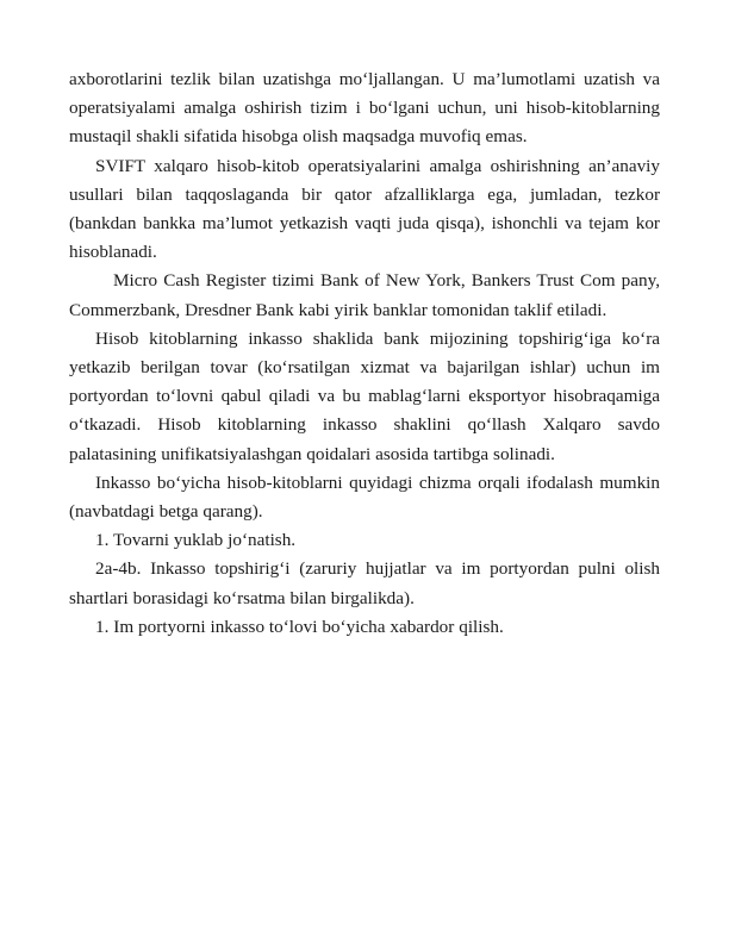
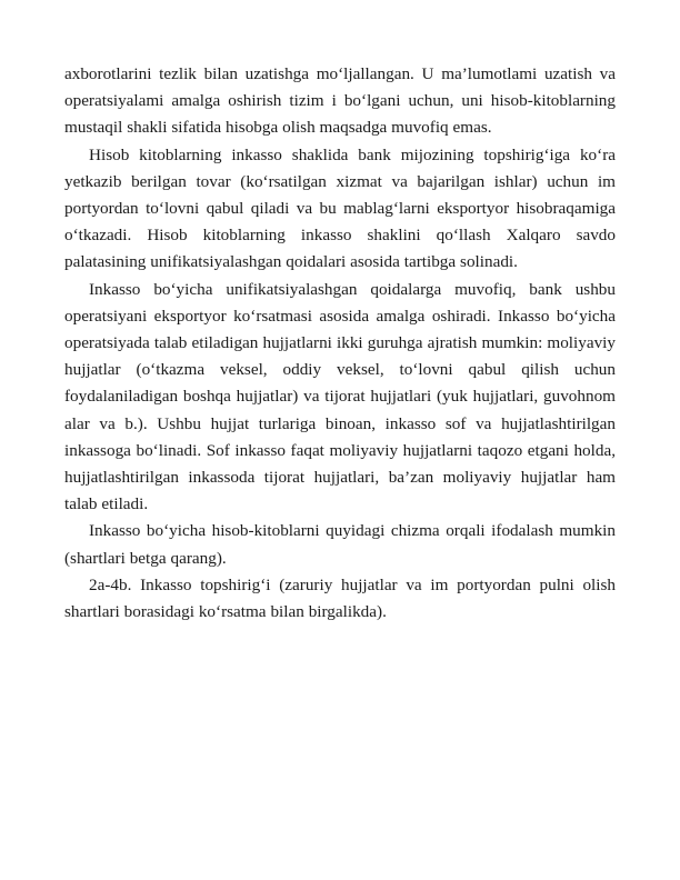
  axborotlarini tezlik bilan uzatishga moʻljallangan. U ma’lumotlami uzatish va operatsiyalami amalga oshirish tizim i boʻlgani uchun, uni hisob-kitoblarning mustaqil shakli sifatida hisobga olish maqsadga muvofiq emas.
- SVIFT xalqaro hisob-kitob operatsiyalarini amalga oshirishning an’anaviy usullari bilan taqqoslaganda bir qator afzalliklarga ega, jumladan, tezkor (bankdan bankka ma’lumot yetkazish vaqti juda qisqa), ishonchli va tejam kor hisoblanadi.
- Micro Cash Register tizimi Bank of New York, Bankers Trust Com pany, Commerzbank, Dresdner Bank kabi yirik banklar tomonidan taklif etiladi.
  Hisob kitoblarning inkasso shaklida bank mijozining topshirigʻiga koʻra yetkazib berilgan tovar (koʻrsatilgan xizmat va bajarilgan ishlar) uchun im portyordan toʻlovni qabul qiladi va bu mablagʻlarni eksportyor hisobraqamiga oʻtkazadi. Hisob kitoblarning inkasso shaklini qoʻllash Xalqaro savdo palatasining unifikatsiyalashgan qoidalari asosida tartibga solinadi.
+ Inkasso boʻyicha unifikatsiyalashgan qoidalarga muvofiq, bank ushbu operatsiyani eksportyor koʻrsatmasi asosida amalga oshiradi. Inkasso boʻyicha operatsiyada talab etiladigan hujjatlarni ikki guruhga ajratish mumkin: moliyaviy hujjatlar (oʻtkazma veksel, oddiy veksel, toʻlovni qabul qilish uchun foydalaniladigan boshqa hujjatlar) va tijorat hujjatlari (yuk hujjatlari, guvohnom alar va b.). Ushbu hujjat turlariga binoan, inkasso sof va hujjatlashtirilgan inkassoga boʻlinadi. Sof inkasso faqat moliyaviy hujjatlarni taqozo etgani holda, hujjatlashtirilgan inkassoda tijorat hujjatlari, ba’zan moliyaviy hujjatlar ham talab etiladi.
- Inkasso boʻyicha hisob-kitoblarni quyidagi chizma orqali ifodalash mumkin (navbatdagi betga qarang).
+ Inkasso boʻyicha hisob-kitoblarni quyidagi chizma orqali ifodalash mumkin (shartlari betga qarang).
- 1. Tovarni yuklab joʻnatish.
  2a-4b. Inkasso topshirigʻi (zaruriy hujjatlar va im portyordan pulni olish shartlari borasidagi koʻrsatma bilan birgalikda).
- 1. Im portyorni inkasso toʻlovi boʻyicha xabardor qilish.
